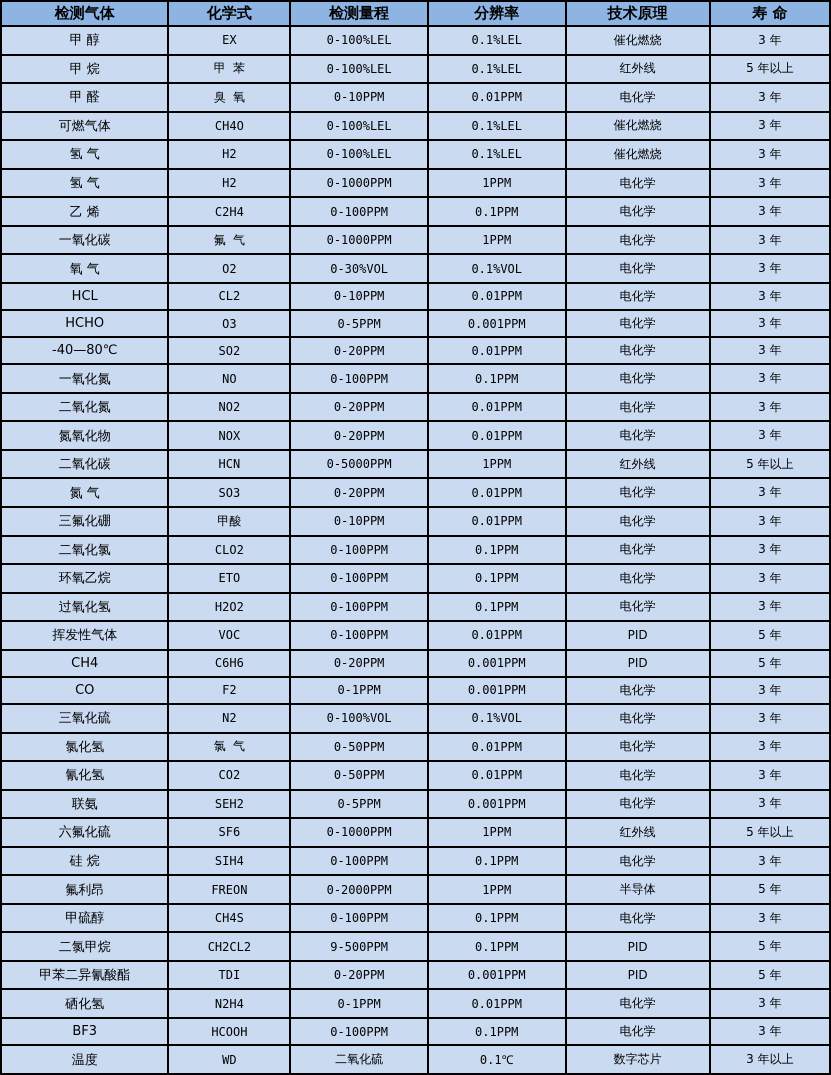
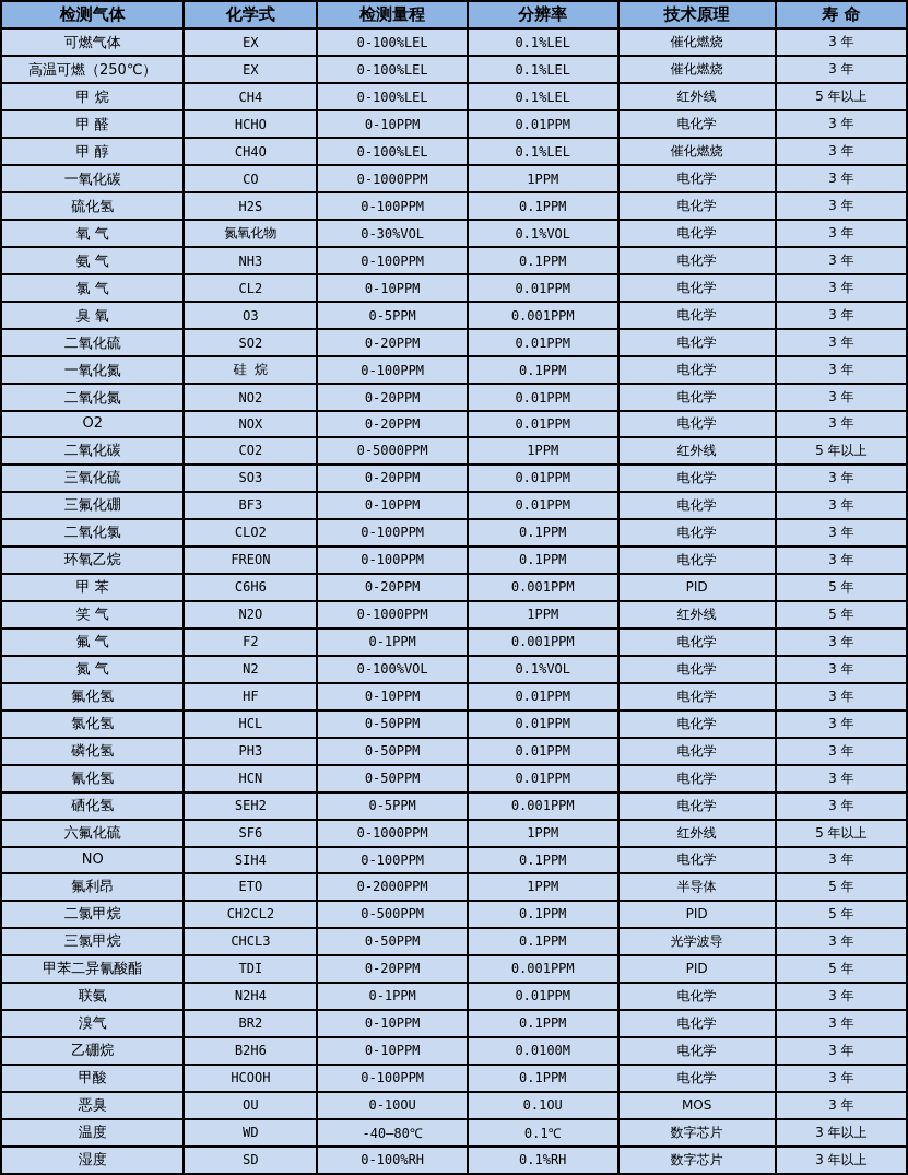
  检测气体	化学式	检测量程	分辨率	技术原理	寿 命
- 甲 醇	EX	0-100%LEL	0.1%LEL	催化燃烧	3 年
+ 可燃气体	EX	0-100%LEL	0.1%LEL	催化燃烧	3 年
+ 高温可燃（250℃）	EX	0-100%LEL	0.1%LEL	催化燃烧	3 年
- 甲 烷	甲 苯	0-100%LEL	0.1%LEL	红外线	5 年以上
+ 甲 烷	CH4	0-100%LEL	0.1%LEL	红外线	5 年以上
- 甲 醛	臭 氧	0-10PPM	0.01PPM	电化学	3 年
+ 甲 醛	HCHO	0-10PPM	0.01PPM	电化学	3 年
- 可燃气体	CH4O	0-100%LEL	0.1%LEL	催化燃烧	3 年
+ 甲 醇	CH4O	0-100%LEL	0.1%LEL	催化燃烧	3 年
- 氢 气	H2	0-100%LEL	0.1%LEL	催化燃烧	3 年
- 氢 气	H2	0-1000PPM	1PPM	电化学	3 年
- 乙 烯	C2H4	0-100PPM	0.1PPM	电化学	3 年
- 一氧化碳	氟 气	0-1000PPM	1PPM	电化学	3 年
+ 一氧化碳	CO	0-1000PPM	1PPM	电化学	3 年
+ 硫化氢	H2S	0-100PPM	0.1PPM	电化学	3 年
- 氧 气	O2	0-30%VOL	0.1%VOL	电化学	3 年
+ 氧 气	氮氧化物	0-30%VOL	0.1%VOL	电化学	3 年
+ 氨 气	NH3	0-100PPM	0.1PPM	电化学	3 年
- HCL	CL2	0-10PPM	0.01PPM	电化学	3 年
+ 氯 气	CL2	0-10PPM	0.01PPM	电化学	3 年
- HCHO	O3	0-5PPM	0.001PPM	电化学	3 年
+ 臭 氧	O3	0-5PPM	0.001PPM	电化学	3 年
- -40—80℃	SO2	0-20PPM	0.01PPM	电化学	3 年
+ 二氧化硫	SO2	0-20PPM	0.01PPM	电化学	3 年
- 一氧化氮	NO	0-100PPM	0.1PPM	电化学	3 年
+ 一氧化氮	硅 烷	0-100PPM	0.1PPM	电化学	3 年
  二氧化氮	NO2	0-20PPM	0.01PPM	电化学	3 年
- 氮氧化物	NOX	0-20PPM	0.01PPM	电化学	3 年
+ O2	NOX	0-20PPM	0.01PPM	电化学	3 年
- 二氧化碳	HCN	0-5000PPM	1PPM	红外线	5 年以上
+ 二氧化碳	CO2	0-5000PPM	1PPM	红外线	5 年以上
- 氮 气	SO3	0-20PPM	0.01PPM	电化学	3 年
+ 三氧化硫	SO3	0-20PPM	0.01PPM	电化学	3 年
- 三氟化硼	甲酸	0-10PPM	0.01PPM	电化学	3 年
+ 三氟化硼	BF3	0-10PPM	0.01PPM	电化学	3 年
  二氧化氯	CLO2	0-100PPM	0.1PPM	电化学	3 年
- 环氧乙烷	ETO	0-100PPM	0.1PPM	电化学	3 年
+ 环氧乙烷	FREON	0-100PPM	0.1PPM	电化学	3 年
- 过氧化氢	H2O2	0-100PPM	0.1PPM	电化学	3 年
- 挥发性气体	VOC	0-100PPM	0.01PPM	PID	5 年
- CH4	C6H6	0-20PPM	0.001PPM	PID	5 年
+ 甲 苯	C6H6	0-20PPM	0.001PPM	PID	5 年
+ 笑 气	N2O	0-1000PPM	1PPM	红外线	5 年
- CO	F2	0-1PPM	0.001PPM	电化学	3 年
+ 氟 气	F2	0-1PPM	0.001PPM	电化学	3 年
- 三氧化硫	N2	0-100%VOL	0.1%VOL	电化学	3 年
+ 氮 气	N2	0-100%VOL	0.1%VOL	电化学	3 年
+ 氟化氢	HF	0-10PPM	0.01PPM	电化学	3 年
- 氯化氢	氯 气	0-50PPM	0.01PPM	电化学	3 年
+ 氯化氢	HCL	0-50PPM	0.01PPM	电化学	3 年
+ 磷化氢	PH3	0-50PPM	0.01PPM	电化学	3 年
- 氰化氢	CO2	0-50PPM	0.01PPM	电化学	3 年
+ 氰化氢	HCN	0-50PPM	0.01PPM	电化学	3 年
- 联氨	SEH2	0-5PPM	0.001PPM	电化学	3 年
+ 硒化氢	SEH2	0-5PPM	0.001PPM	电化学	3 年
  六氟化硫	SF6	0-1000PPM	1PPM	红外线	5 年以上
- 硅 烷	SIH4	0-100PPM	0.1PPM	电化学	3 年
+ NO	SIH4	0-100PPM	0.1PPM	电化学	3 年
- 氟利昂	FREON	0-2000PPM	1PPM	半导体	5 年
+ 氟利昂	ETO	0-2000PPM	1PPM	半导体	5 年
- 甲硫醇	CH4S	0-100PPM	0.1PPM	电化学	3 年
- 二氯甲烷	CH2CL2	9-500PPM	0.1PPM	PID	5 年
+ 二氯甲烷	CH2CL2	0-500PPM	0.1PPM	PID	5 年
+ 三氯甲烷	CHCL3	0-50PPM	0.1PPM	光学波导	3 年
  甲苯二异氰酸酯	TDI	0-20PPM	0.001PPM	PID	5 年
- 硒化氢	N2H4	0-1PPM	0.01PPM	电化学	3 年
+ 联氨	N2H4	0-1PPM	0.01PPM	电化学	3 年
+ 溴气	BR2	0-10PPM	0.1PPM	电化学	3 年
+ 乙硼烷	B2H6	0-10PPM	0.0100M	电化学	3 年
- BF3	HCOOH	0-100PPM	0.1PPM	电化学	3 年
+ 甲酸	HCOOH	0-100PPM	0.1PPM	电化学	3 年
+ 恶臭	OU	0-10OU	0.1OU	MOS	3 年
- 温度	WD	二氧化硫	0.1℃	数字芯片	3 年以上
+ 温度	WD	-40—80℃	0.1℃	数字芯片	3 年以上
+ 湿度	SD	0-100%RH	0.1%RH	数字芯片	3 年以上
